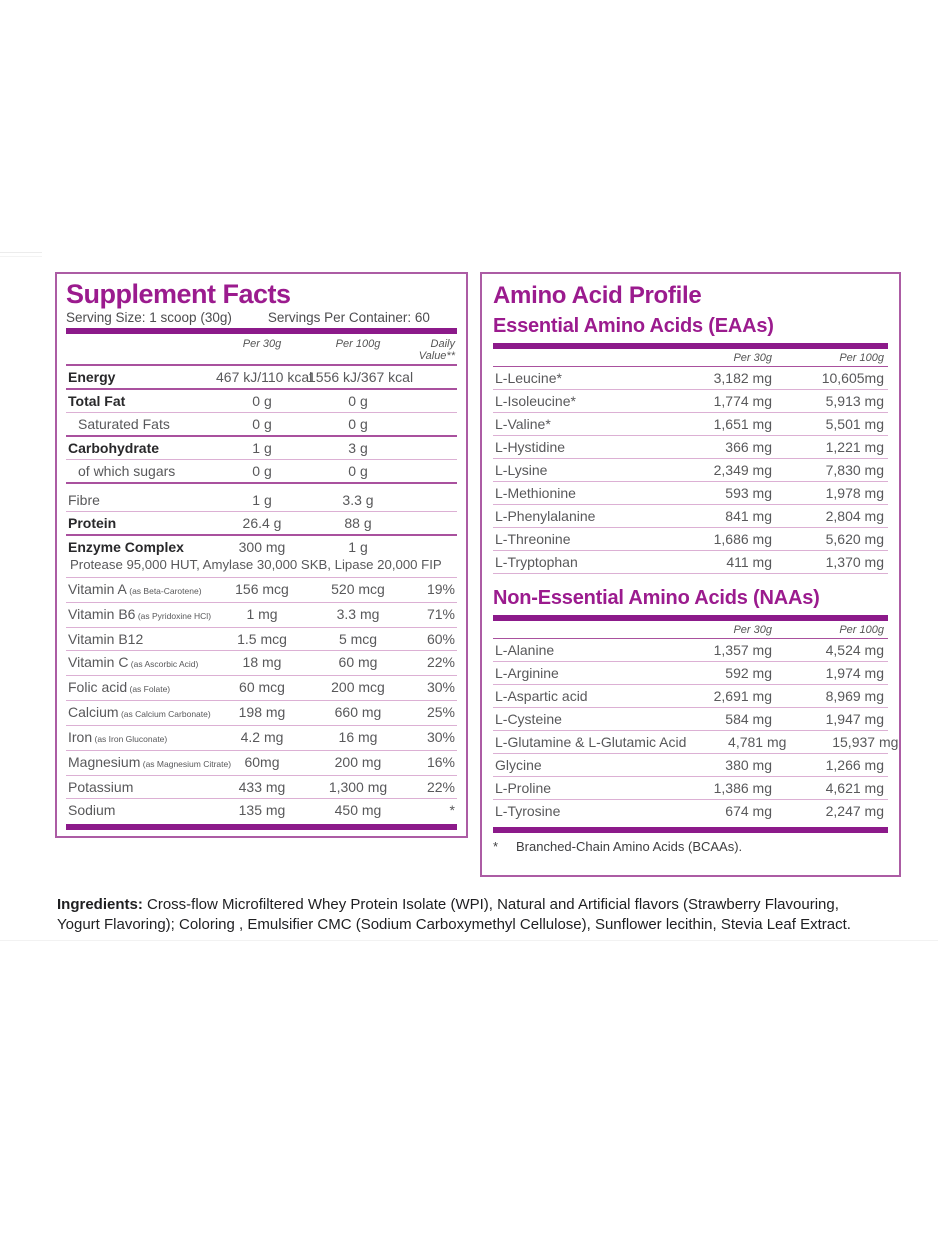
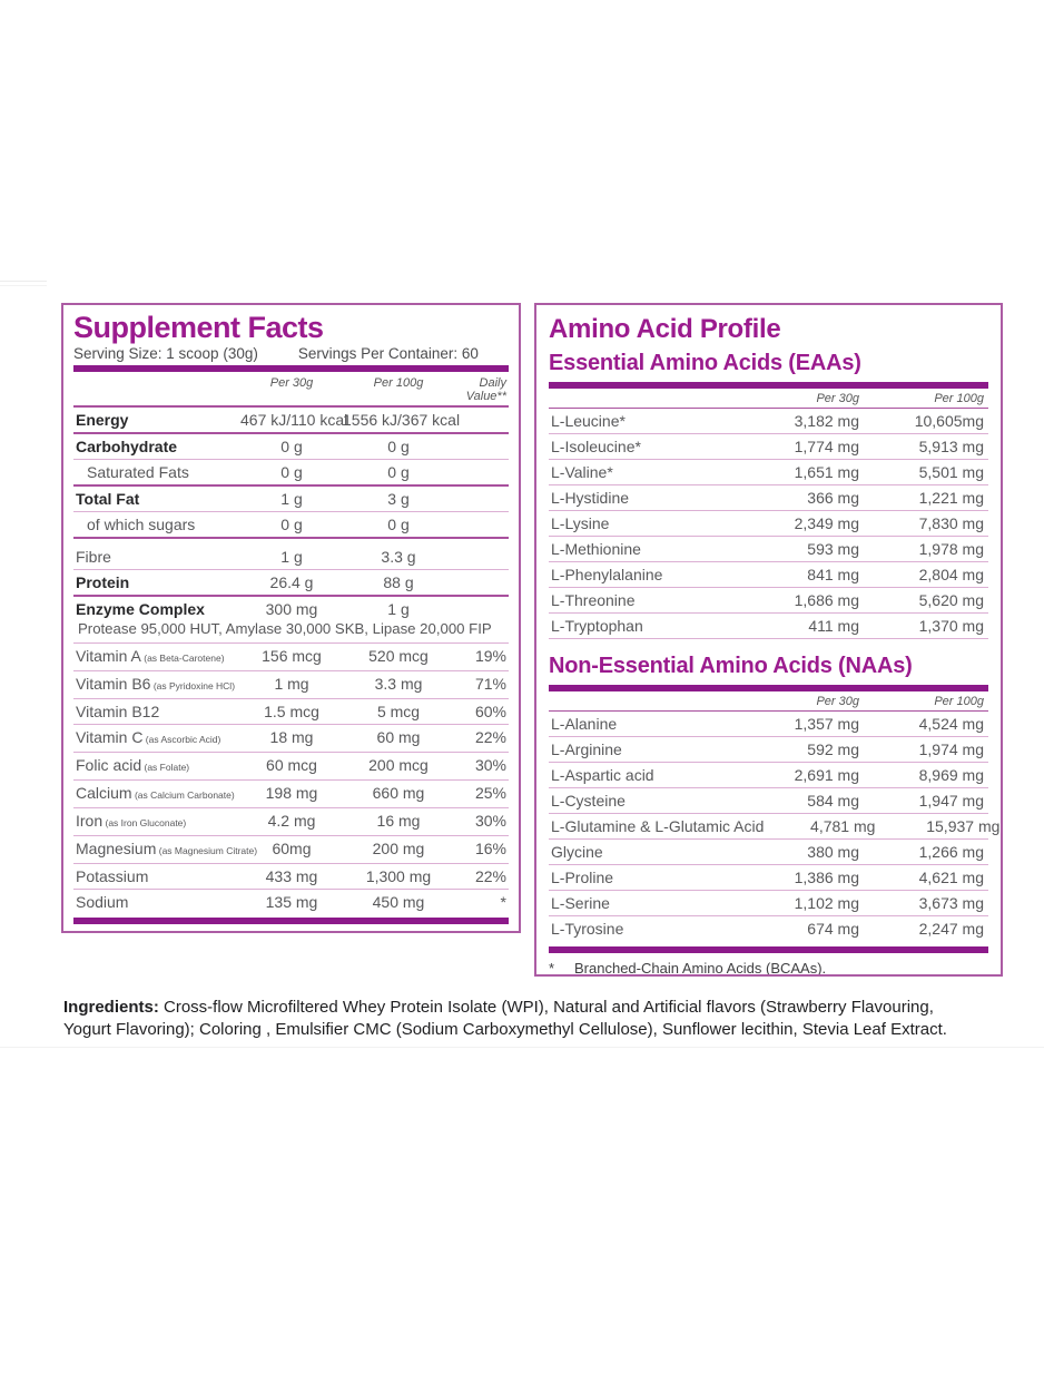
  Supplement Facts
  Serving Size: 1 scoop (30g)
  Servings Per Container: 60
  Per 30g
  Per 100g
  Daily Value**
  Energy
  467 kJ/110 kca
  1556 kJ/367 kcal
- Total Fat
+ Carbohydrate
  0 g
  0 g
  Saturated Fats
  0 g
  0 g
- Carbohydrate
+ Total Fat
  1 g
  3 g
  of which sugars
  0 g
  0 g
  Fibre
  1 g
  3.3 g
  Protein
  26.4 g
  88 g
  Enzyme Complex
  300 mg
  1 g
  Protease 95,000 HUT, Amylase 30,000 SKB, Lipase 20,000 FIP
  Vitamin A (as Beta-Carotene)
  156 mcg
  520 mcg
  19%
  Vitamin B6 (as Pyridoxine HCl)
  1 mg
  3.3 mg
  71%
  Vitamin B12
  1.5 mcg
  5 mcg
  60%
  Vitamin C (as Ascorbic Acid)
  18 mg
  60 mg
  22%
  Folic acid (as Folate)
  60 mcg
  200 mcg
  30%
  Calcium (as Calcium Carbonate)
  198 mg
  660 mg
  25%
  Iron (as Iron Gluconate)
  4.2 mg
  16 mg
  30%
  Magnesium (as Magnesium Citrate)
  60mg
  200 mg
  16%
  Potassium
  433 mg
  1,300 mg
  22%
  Sodium
  135 mg
  450 mg
  *
  Amino Acid Profile
  Essential Amino Acids (EAAs)
  Per 30g
  Per 100g
  L-Leucine*
  3,182 mg
  10,605mg
  L-Isoleucine*
  1,774 mg
  5,913 mg
  L-Valine*
  1,651 mg
  5,501 mg
  L-Hystidine
  366 mg
  1,221 mg
  L-Lysine
  2,349 mg
  7,830 mg
  L-Methionine
  593 mg
  1,978 mg
  L-Phenylalanine
  841 mg
  2,804 mg
  L-Threonine
  1,686 mg
  5,620 mg
  L-Tryptophan
  411 mg
  1,370 mg
  Non-Essential Amino Acids (NAAs)
  Per 30g
  Per 100g
  L-Alanine
  1,357 mg
  4,524 mg
  L-Arginine
  592 mg
  1,974 mg
  L-Aspartic acid
  2,691 mg
  8,969 mg
  L-Cysteine
  584 mg
  1,947 mg
  L-Glutamine & L-Glutamic Acid
  4,781 mg
  15,937 mg
  Glycine
  380 mg
  1,266 mg
  L-Proline
  1,386 mg
  4,621 mg
+ L-Serine
+ 1,102 mg
+ 3,673 mg
  L-Tyrosine
  674 mg
  2,247 mg
  *
  Branched-Chain Amino Acids (BCAAs).
  Ingredients: Cross-flow Microfiltered Whey Protein Isolate (WPI), Natural and Artificial flavors (Strawberry Flavouring,
  Yogurt Flavoring); Coloring , Emulsifier CMC (Sodium Carboxymethyl Cellulose), Sunflower lecithin, Stevia Leaf Extract.
